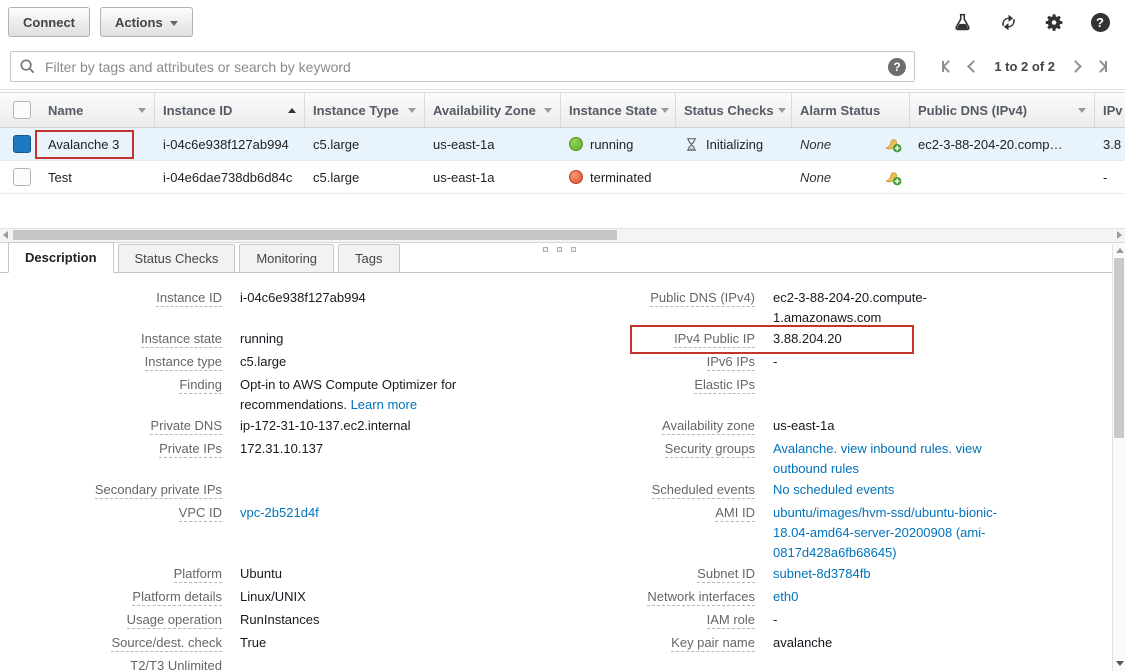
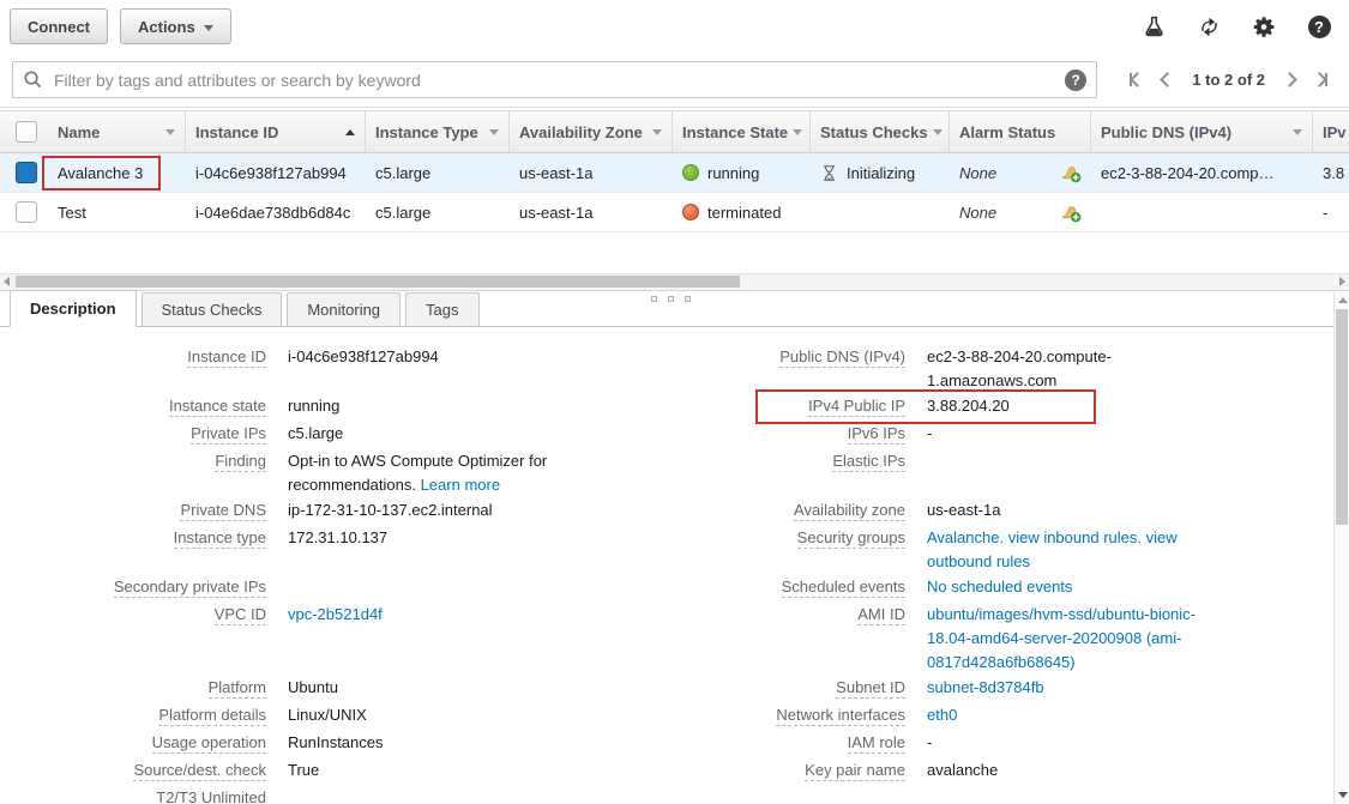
  Connect
  Actions
  ?
  Filter by tags and attributes or search by keyword
  ?
  1 to 2 of 2
  Name
  Instance ID
  Instance Type
  Availability Zone
  Instance State
  Status Checks
  Alarm Status
  Public DNS (IPv4)
  IPv
  Avalanche 3
  i-04c6e938f127ab994
  c5.large
  us-east-1a
  running
  Initializing
  None
  ec2-3-88-204-20.comp…
  3.8
  Test
  i-04e6dae738db6d84c
  c5.large
  us-east-1a
  terminated
  None
  -
  Description
  Status Checks
  Monitoring
  Tags
  Instance ID
  i-04c6e938f127ab994
  Public DNS (IPv4)
  ec2-3-88-204-20.compute-1.amazonaws.com
  Instance state
  running
  IPv4 Public IP
  3.88.204.20
- Instance type
+ Private IPs
  c5.large
  IPv6 IPs
  -
  Finding
  Opt-in to AWS Compute Optimizer for recommendations. Learn more
  Elastic IPs
  Private DNS
  ip-172-31-10-137.ec2.internal
  Availability zone
  us-east-1a
- Private IPs
+ Instance type
  172.31.10.137
  Security groups
  Avalanche. view inbound rules. view outbound rules
  Secondary private IPs
  Scheduled events
  No scheduled events
  VPC ID
  vpc-2b521d4f
  AMI ID
  ubuntu/images/hvm-ssd/ubuntu-bionic-18.04-amd64-server-20200908 (ami-0817d428a6fb68645)
  Platform
  Ubuntu
  Subnet ID
  subnet-8d3784fb
  Platform details
  Linux/UNIX
  Network interfaces
  eth0
  Usage operation
  RunInstances
  IAM role
  -
  Source/dest. check
  True
  Key pair name
  avalanche
  T2/T3 Unlimited
